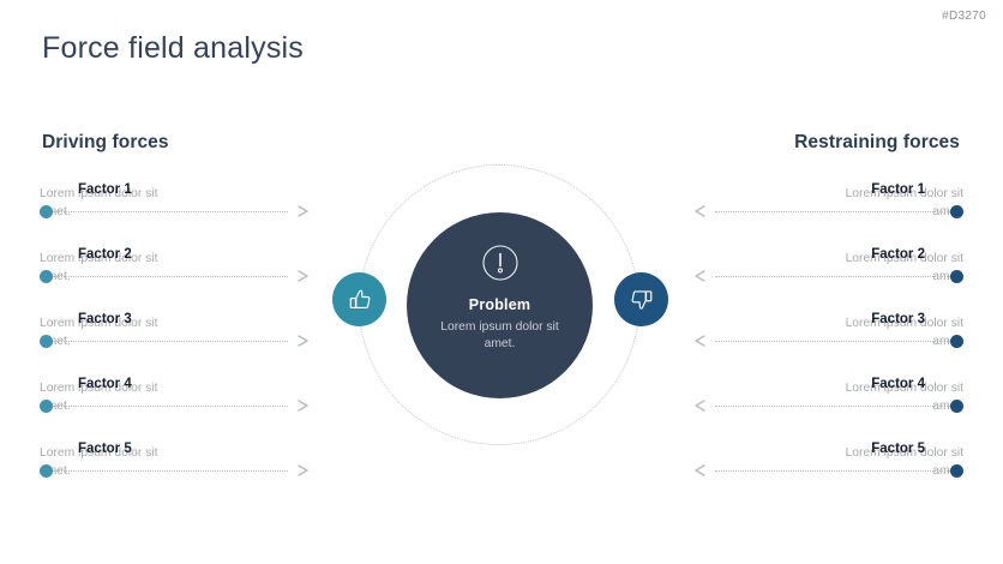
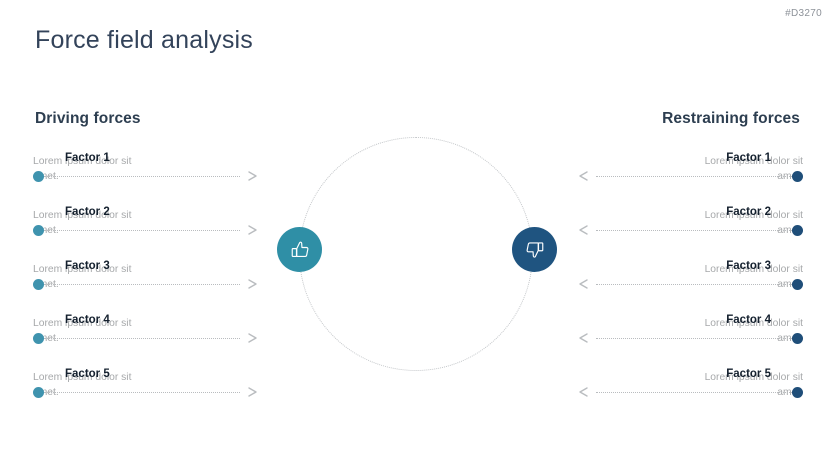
  #D3270
  Force field analysis
  Driving forces
  Restraining forces
  Lorem ipsum dolor sit et.
  Factor 1
  Lorem ipsum dolor sit et.
  Factor 2
  Lorem ipsum dolor sit et.
  Factor 3
  Lorem ipsum dolor sit et.
  Factor 4
  Lorem ipsum dolor sit et.
  Factor 5
  Lorem ipsum dolor sit am
  Factor 1
  Lorem ipsum dolor sit am
  Factor 2
  Lorem ipsum dolor sit am
  Factor 3
  Lorem ipsum dolor sit am
  Factor 4
  Lorem ipsum dolor sit am
  Factor 5
- Problem
- Lorem ipsum dolor sit amet.
